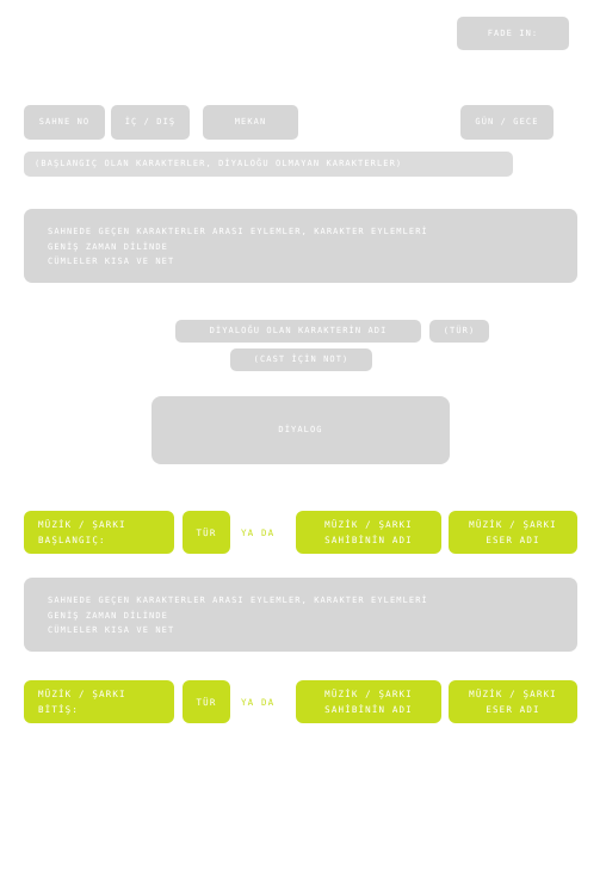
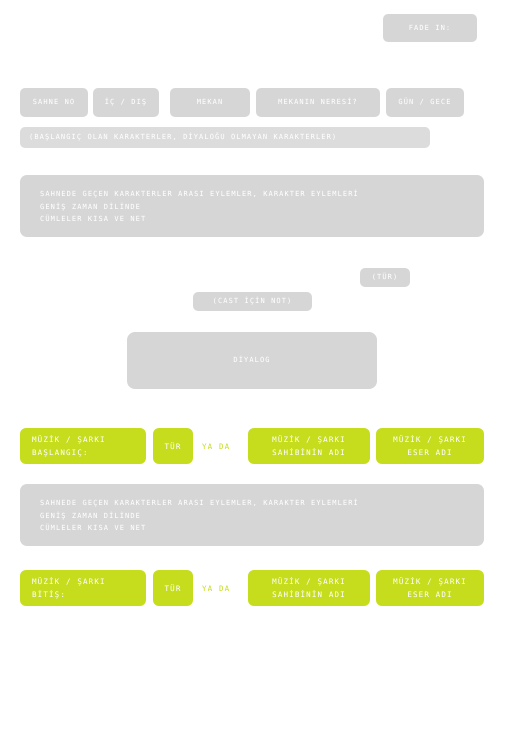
  FADE IN:
  SAHNE NO
  İÇ / DIŞ
  MEKAN
+ MEKANIN NERESİ?
  GÜN / GECE
  (BAŞLANGIÇ OLAN KARAKTERLER, DİYALOĞU OLMAYAN KARAKTERLER)
  SAHNEDE GEÇEN KARAKTERLER ARASI EYLEMLER, KARAKTER EYLEMLERİ
  GENİŞ ZAMAN DİLİNDE
  CÜMLELER KISA VE NET
- DİYALOĞU OLAN KARAKTERİN ADI
  (TÜR)
  (CAST İÇİN NOT)
  DİYALOG
  MÜZİK / ŞARKI
  BAŞLANGIÇ:
  TÜR
  YA DA
  MÜZİK / ŞARKI
  SAHİBİNİN ADI
  MÜZİK / ŞARKI
  ESER ADI
  SAHNEDE GEÇEN KARAKTERLER ARASI EYLEMLER, KARAKTER EYLEMLERİ
  GENİŞ ZAMAN DİLİNDE
  CÜMLELER KISA VE NET
  MÜZİK / ŞARKI
  BİTİŞ:
  TÜR
  YA DA
  MÜZİK / ŞARKI
  SAHİBİNİN ADI
  MÜZİK / ŞARKI
  ESER ADI
